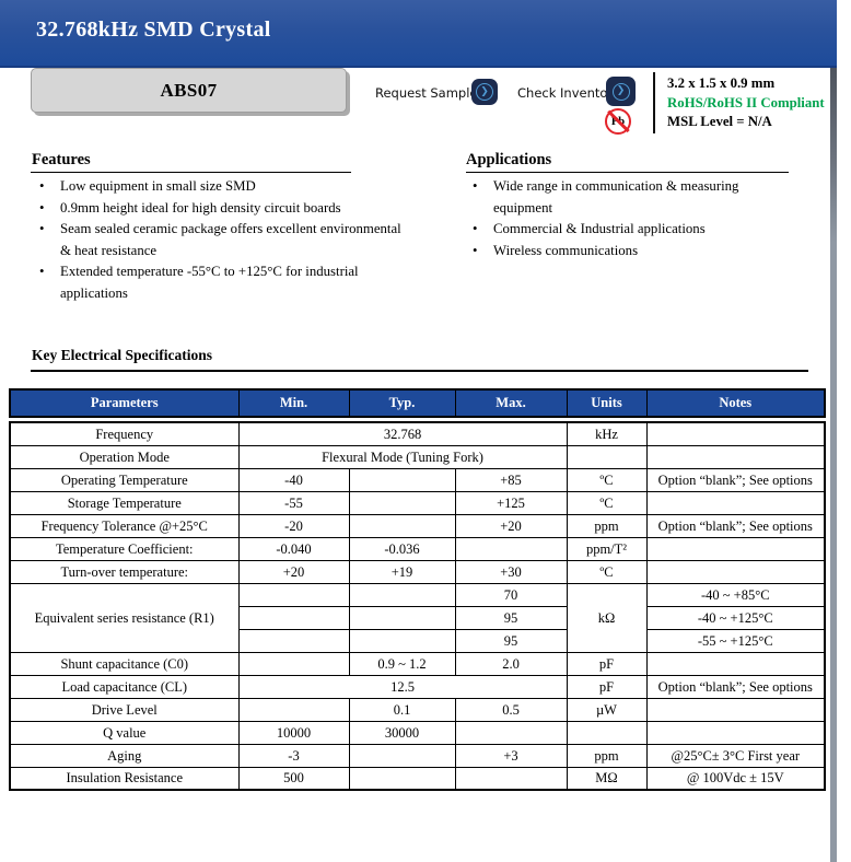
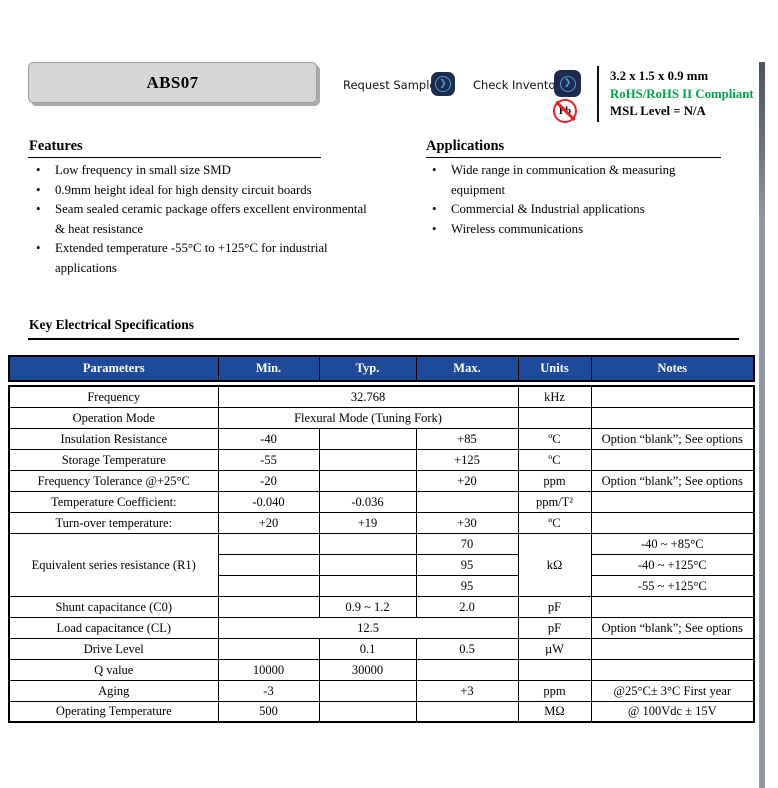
- 32.768kHz SMD Crystal
  ABS07
  Request Sampl
  ❯
  Check Invento
  ❯
  Pb
  3.2 x 1.5 x 0.9 mm
  RoHS/RoHS II Compliant
  MSL Level = N/A
  Features
  •
- Low equipment in small size SMD
+ Low frequency in small size SMD
  •
  0.9mm height ideal for high density circuit boards
  •
  Seam sealed ceramic package offers excellent environmental & heat resistance
  •
  Extended temperature -55°C to +125°C for industrial applications
  Applications
  •
  Wide range in communication & measuring equipment
  •
  Commercial & Industrial applications
  •
  Wireless communications
  Key Electrical Specifications
  Parameters	Min.	Typ.	Max.	Units	Notes
  Frequency	32.768	kHz
  Operation Mode	Flexural Mode (Tuning Fork)
- Operating Temperature	-40		+85	ºC	Option “blank”; See options
+ Insulation Resistance	-40		+85	ºC	Option “blank”; See options
  Storage Temperature	-55		+125	ºC
  Frequency Tolerance @+25°C	-20		+20	ppm	Option “blank”; See options
  Temperature Coefficient:	-0.040	-0.036		ppm/T²
  Turn-over temperature:	+20	+19	+30	ºC
  Equivalent series resistance (R1)			70	kΩ	-40 ~ +85°C
  		95	-40 ~ +125°C
  		95	-55 ~ +125°C
  Shunt capacitance (C0)		0.9 ~ 1.2	2.0	pF
  Load capacitance (CL)	12.5	pF	Option “blank”; See options
  Drive Level		0.1	0.5	µW
  Q value	10000	30000
  Aging	-3		+3	ppm	@25°C± 3°C First year
- Insulation Resistance	500			MΩ	@ 100Vdc ± 15V
+ Operating Temperature	500			MΩ	@ 100Vdc ± 15V
